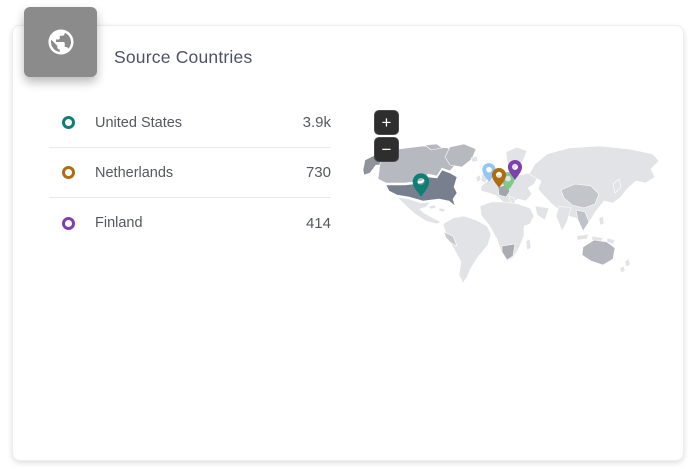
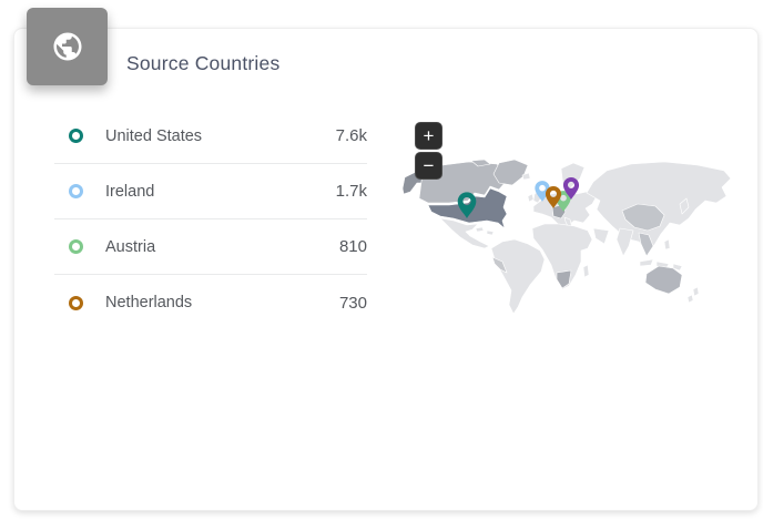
  Source Countries
  United States
- 3.9k
+ 7.6k
+ Ireland
+ 1.7k
+ Austria
+ 810
  Netherlands
  730
- Finland
- 414
  +
  −
